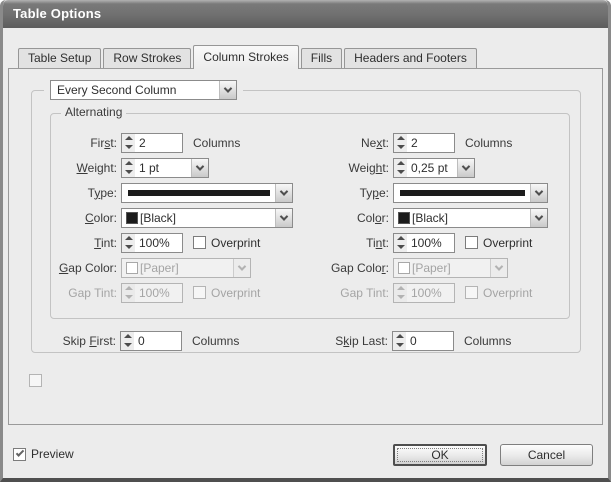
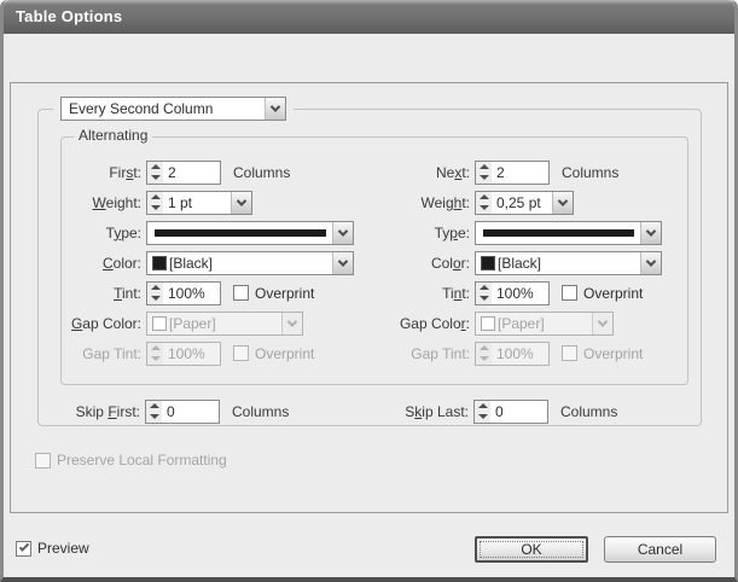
  Table Options
- Table Setup
- Row Strokes
- Column Strokes
- Fills
- Headers and Footers
  Every Second Column
  Alternating
  First:
  2
  Columns
  Next:
  2
  Columns
  Weight:
  1 pt
  Weight:
  0,25 pt
  Type:
  Type:
  Color:
  [Black]
  Color:
  [Black]
  Tint:
  100%
  Overprint
  Tint:
  100%
  Overprint
  Gap Color:
  [Paper]
  Gap Color:
  [Paper]
  Gap Tint:
  100%
  Overprint
  Gap Tint:
  100%
  Overprint
  Skip First:
  0
  Columns
  Skip Last:
  0
  Columns
+ Preserve Local Formatting
  Preview
  OK
  Cancel
